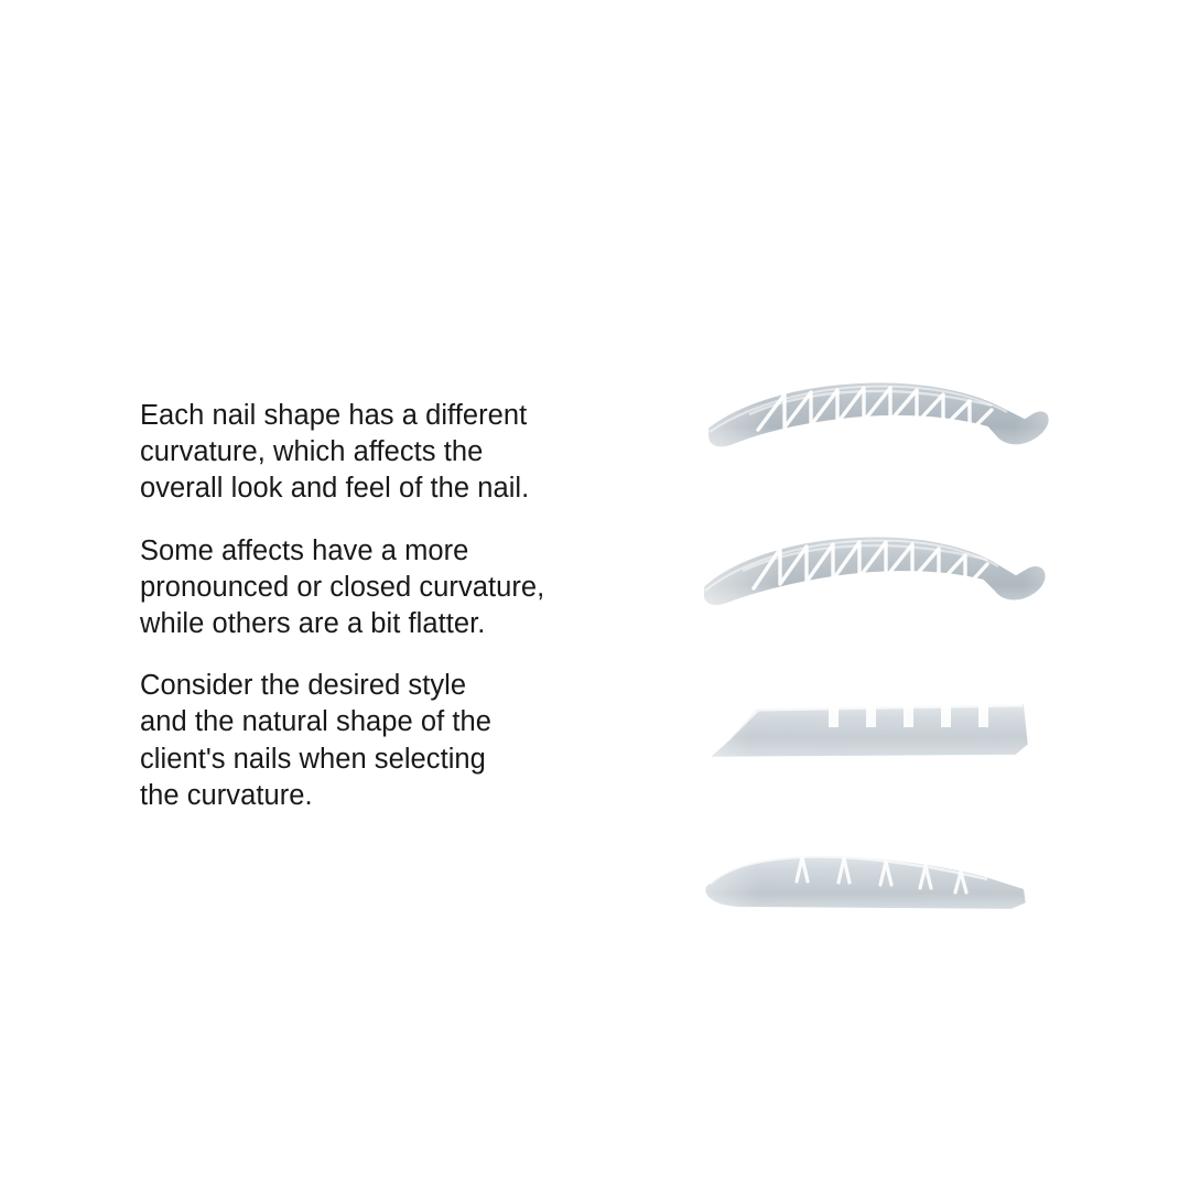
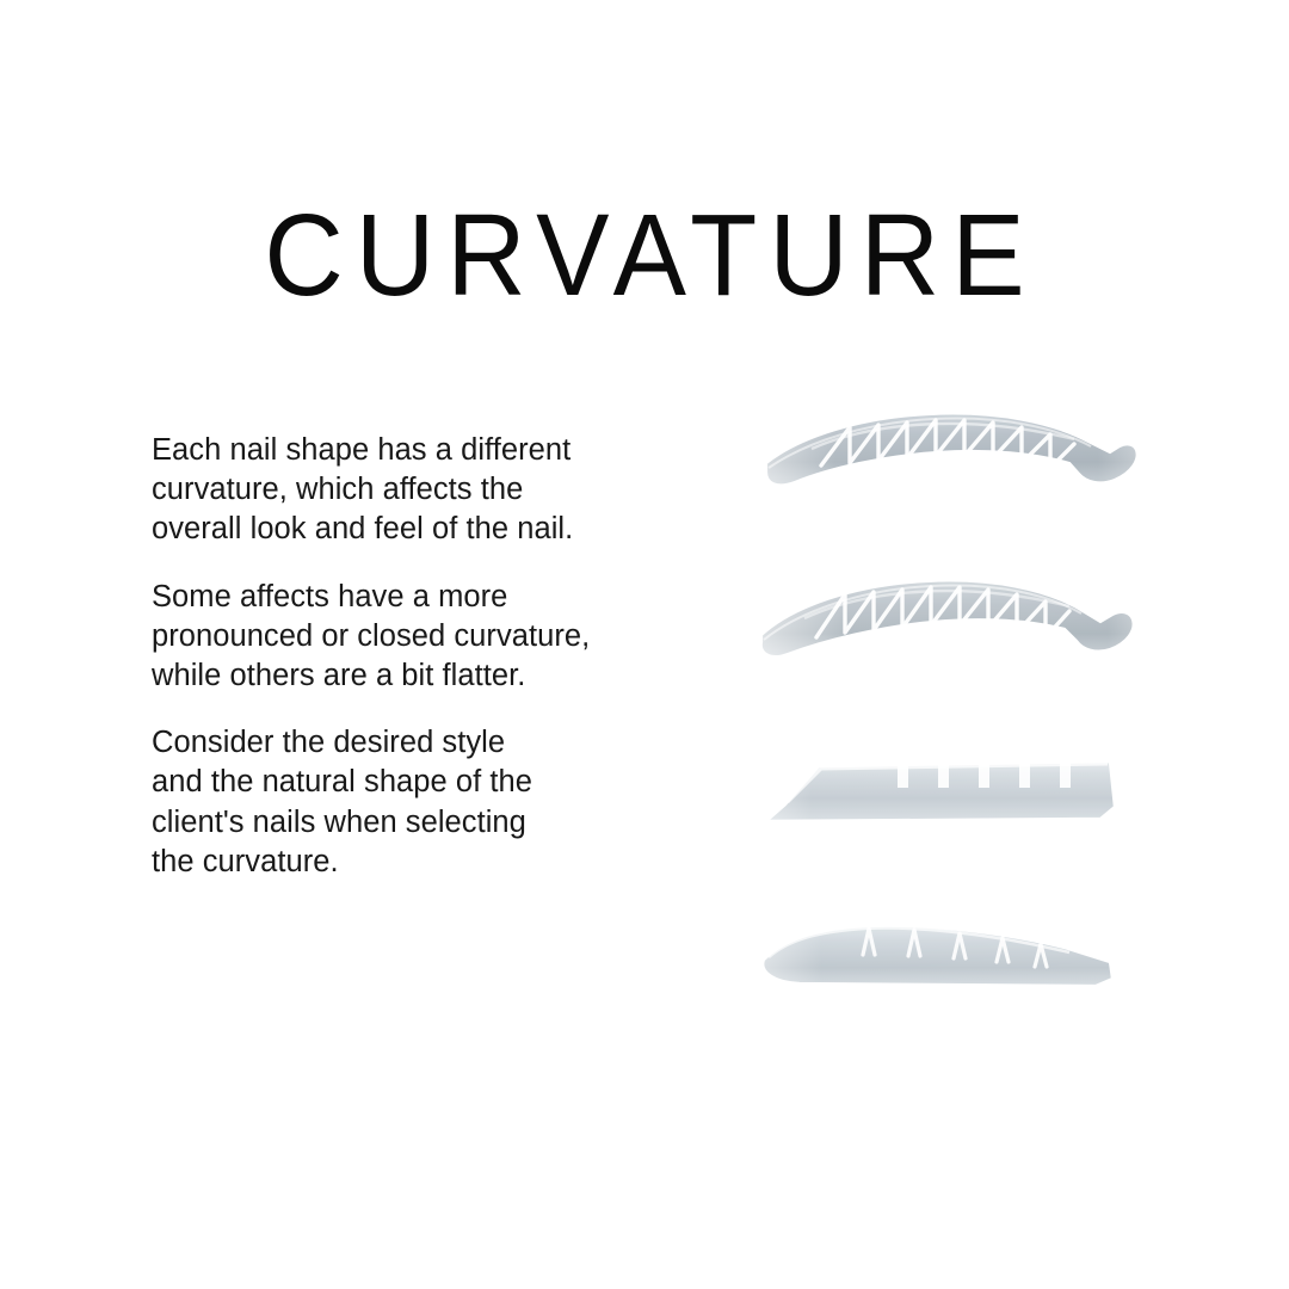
+ CURVATURE
  Each nail shape has a different
  curvature, which affects the
  overall look and feel of the nail.
  Some affects have a more
  pronounced or closed curvature,
  while others are a bit flatter.
  Consider the desired style
  and the natural shape of the
  client's nails when selecting
  the curvature.
